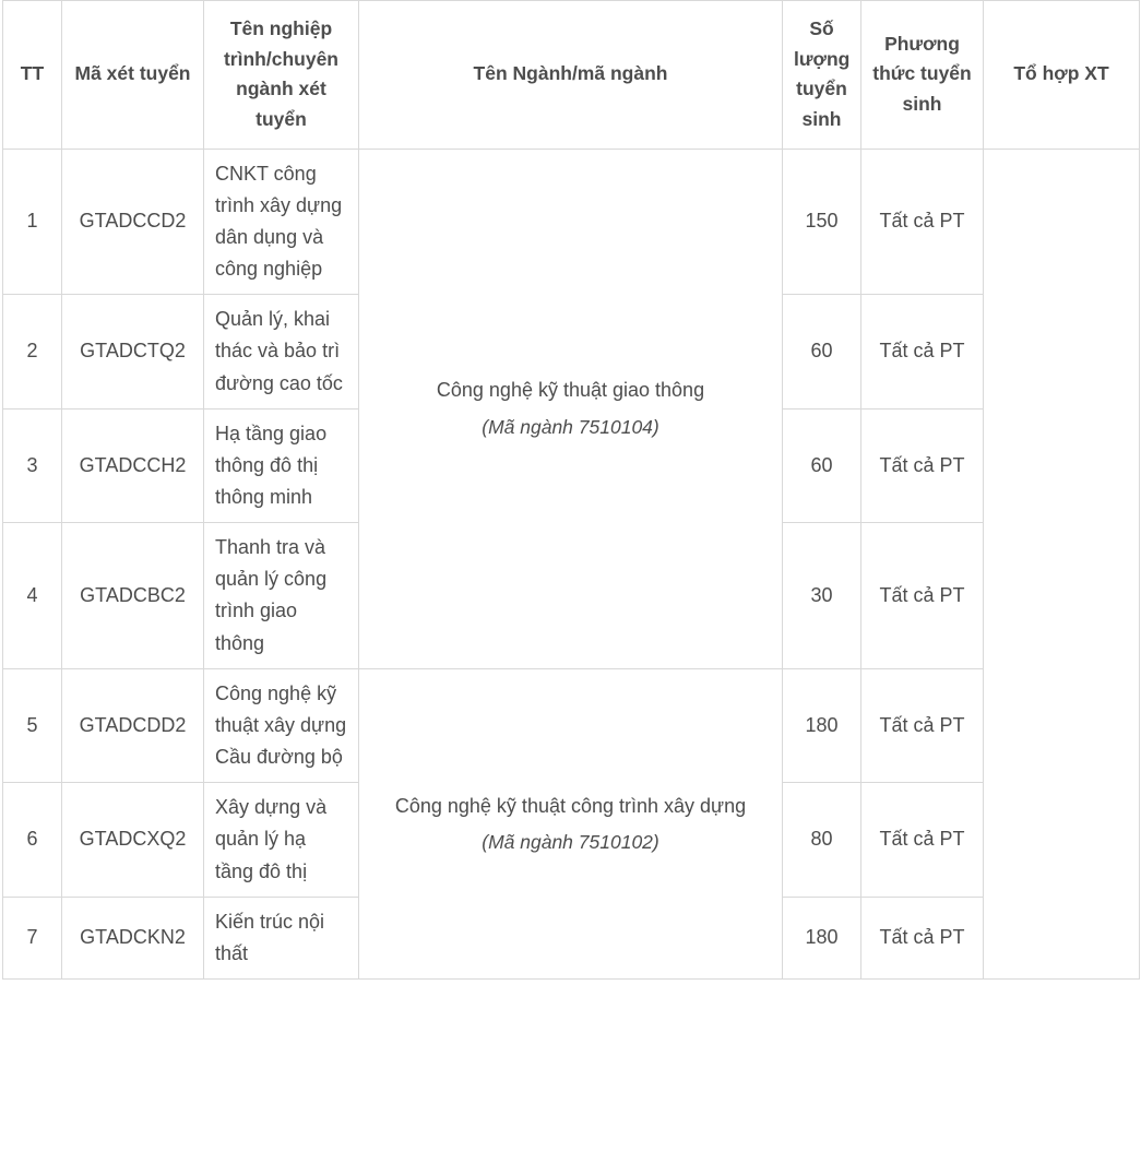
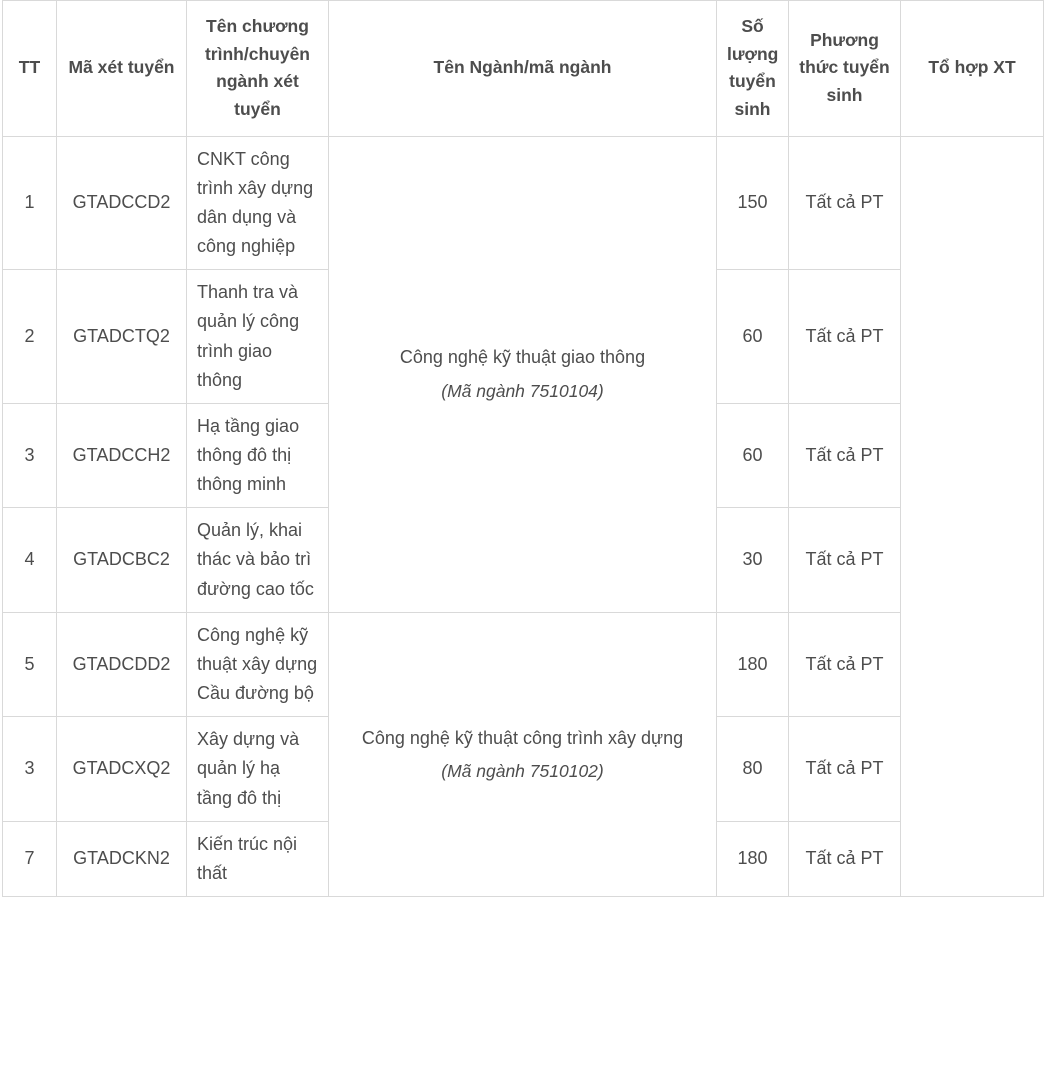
- TT	Mã xét tuyển	Tên nghiệp trình/chuyên ngành xét tuyển	Tên Ngành/mã ngành	Số lượng tuyển sinh	Phương thức tuyển sinh	Tổ hợp XT
+ TT	Mã xét tuyển	Tên chương trình/chuyên ngành xét tuyển	Tên Ngành/mã ngành	Số lượng tuyển sinh	Phương thức tuyển sinh	Tổ hợp XT
  1	GTADCCD2	CNKT công trình xây dựng dân dụng và công nghiệp	Công nghệ kỹ thuật giao thông (Mã ngành 7510104)	150	Tất cả PT
- 2	GTADCTQ2	Quản lý, khai thác và bảo trì đường cao tốc	60	Tất cả PT
+ 2	GTADCTQ2	Thanh tra và quản lý công trình giao thông	60	Tất cả PT
  3	GTADCCH2	Hạ tầng giao thông đô thị thông minh	60	Tất cả PT
- 4	GTADCBC2	Thanh tra và quản lý công trình giao thông	30	Tất cả PT
+ 4	GTADCBC2	Quản lý, khai thác và bảo trì đường cao tốc	30	Tất cả PT
  5	GTADCDD2	Công nghệ kỹ thuật xây dựng Cầu đường bộ	Công nghệ kỹ thuật công trình xây dựng (Mã ngành 7510102)	180	Tất cả PT
- 6	GTADCXQ2	Xây dựng và quản lý hạ tầng đô thị	80	Tất cả PT
+ 3	GTADCXQ2	Xây dựng và quản lý hạ tầng đô thị	80	Tất cả PT
  7	GTADCKN2	Kiến trúc nội thất	180	Tất cả PT
